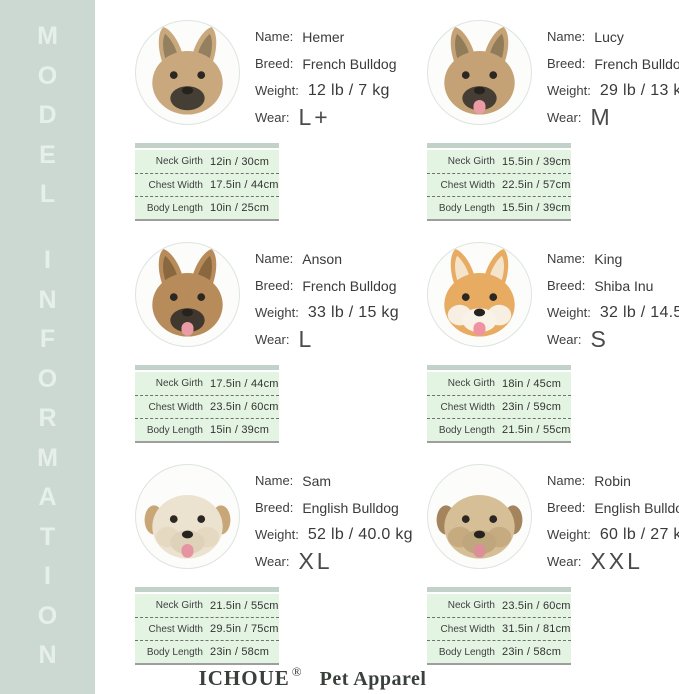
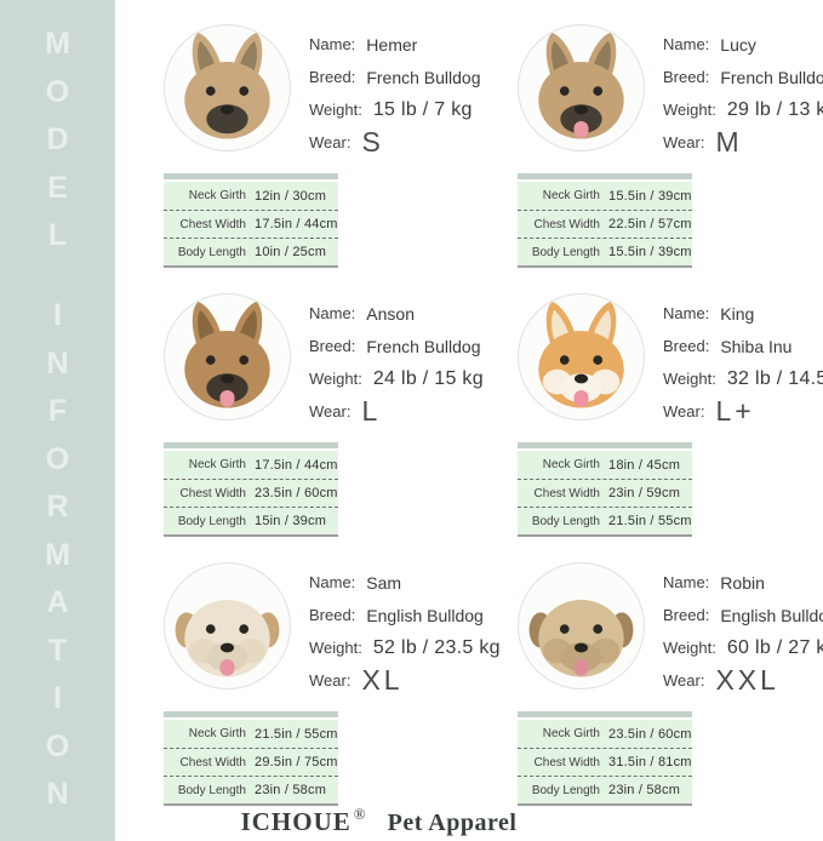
  M
  O
  D
  E
  L
  I
  N
  F
  O
  R
  M
  A
  T
  I
  O
  N
  Name:
  Hemer
  Breed:
  French Bulldog
  Weight:
- 12 lb / 7 kg
+ 15 lb / 7 kg
  Wear:
- L+
+ S
  Neck Girth
  12in / 30cm
  Chest Width
  17.5in / 44cm
  Body Length
  10in / 25cm
  Name:
  Lucy
  Breed:
  French Bulldo
  Weight:
  29 lb / 13 k
  Wear:
  M
  Neck Girth
  15.5in / 39cm
  Chest Width
  22.5in / 57cm
  Body Length
  15.5in / 39cm
  Name:
  Anson
  Breed:
  French Bulldog
  Weight:
- 33 lb / 15 kg
+ 24 lb / 15 kg
  Wear:
  L
  Neck Girth
  17.5in / 44cm
  Chest Width
  23.5in / 60cm
  Body Length
  15in / 39cm
  Name:
  King
  Breed:
  Shiba Inu
  Weight:
  32 lb / 14.5
  Wear:
- S
+ L+
  Neck Girth
  18in / 45cm
  Chest Width
  23in / 59cm
  Body Length
  21.5in / 55cm
  Name:
  Sam
  Breed:
  English Bulldog
  Weight:
- 52 lb / 40.0 kg
+ 52 lb / 23.5 kg
  Wear:
  XL
  Neck Girth
  21.5in / 55cm
  Chest Width
  29.5in / 75cm
  Body Length
  23in / 58cm
  Name:
  Robin
  Breed:
  English Bulld
  Weight:
  60 lb / 27 k
  Wear:
  XXL
  Neck Girth
  23.5in / 60cm
  Chest Width
  31.5in / 81cm
  Body Length
  23in / 58cm
  ICHOUE ®Pet Apparel
